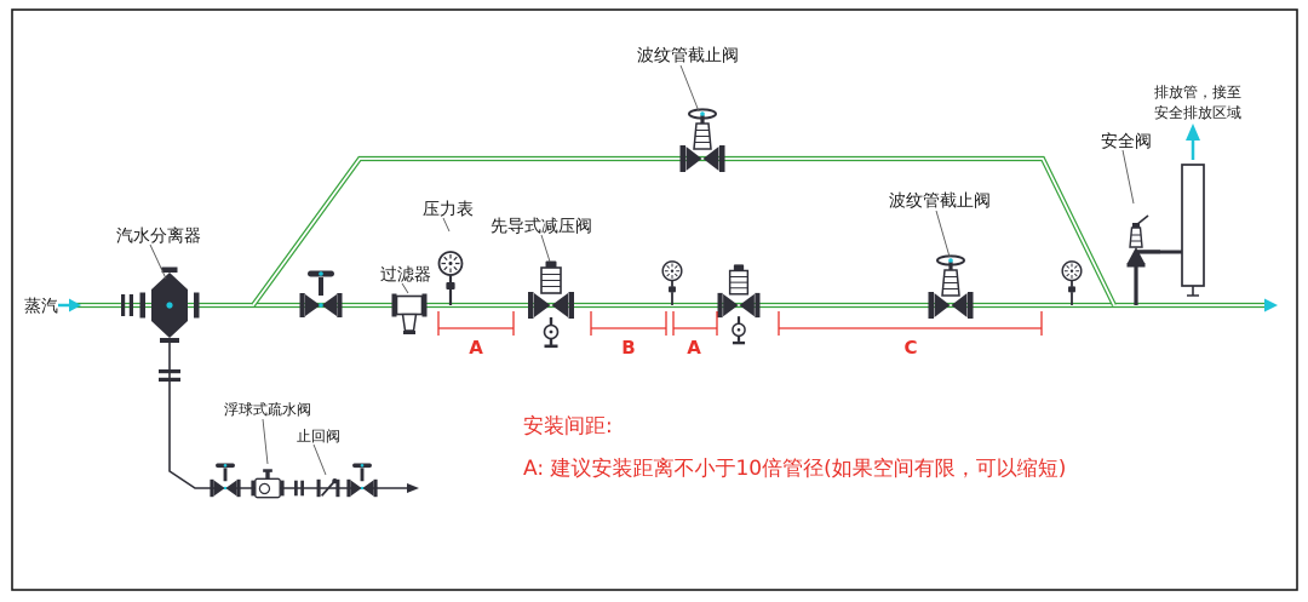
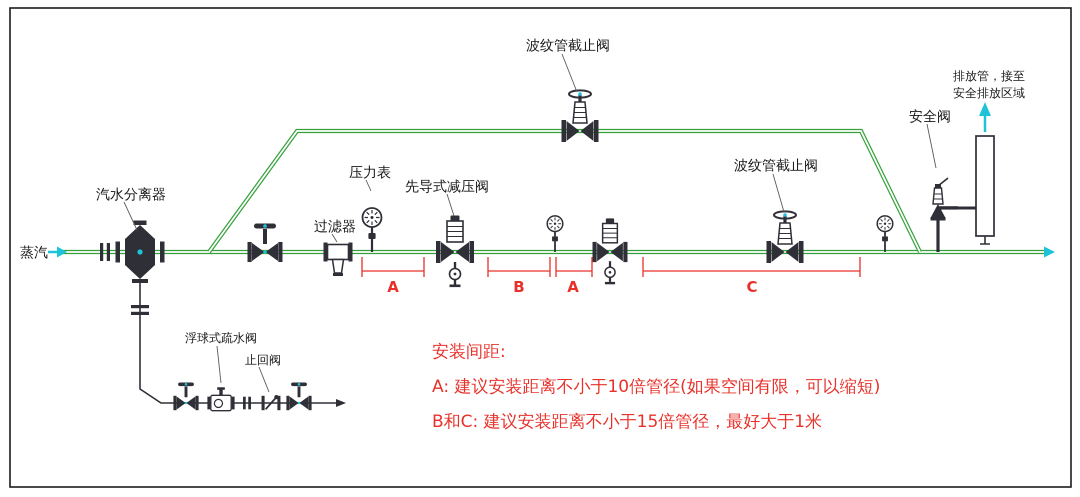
  蒸汽
  汽水分离器
  过滤器
  压力表
  先导式减压阀
  波纹管截止阀
  波纹管截止阀
  安全阀
  排放管，接至
  安全排放区域
  浮球式疏水阀
  止回阀
  A
  B
  A
  C
  安装间距:
  A: 建议安装距离不小于10倍管径(如果空间有限，可以缩短)
+ B和C: 建议安装距离不小于15倍管径，最好大于1米
